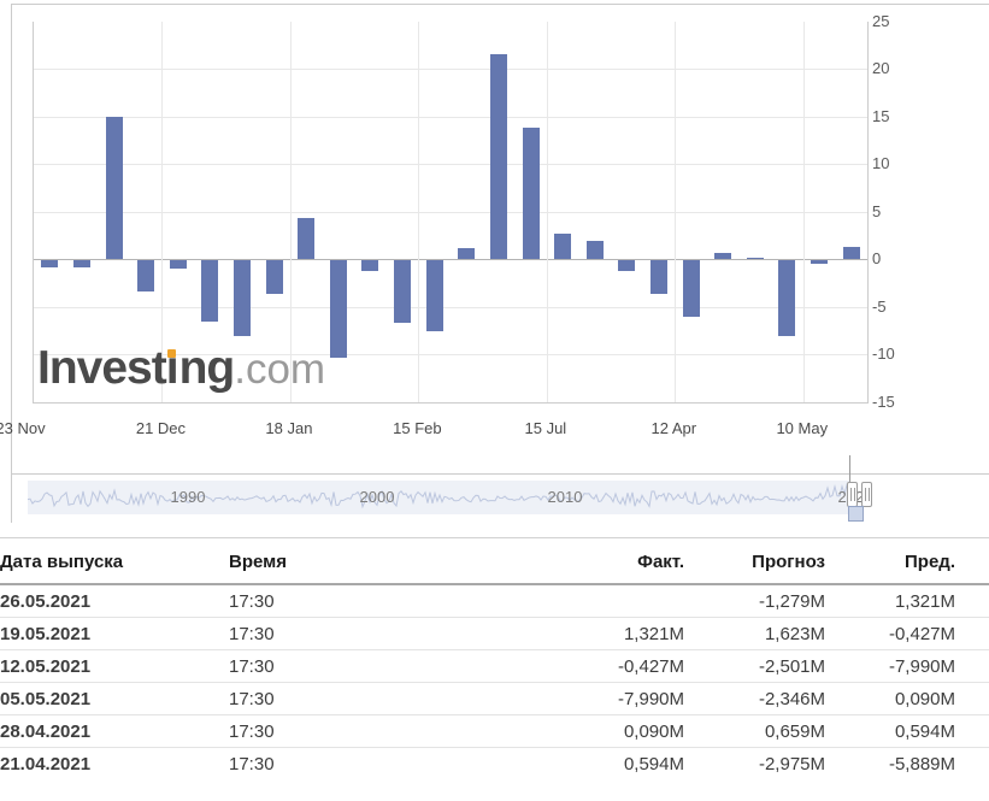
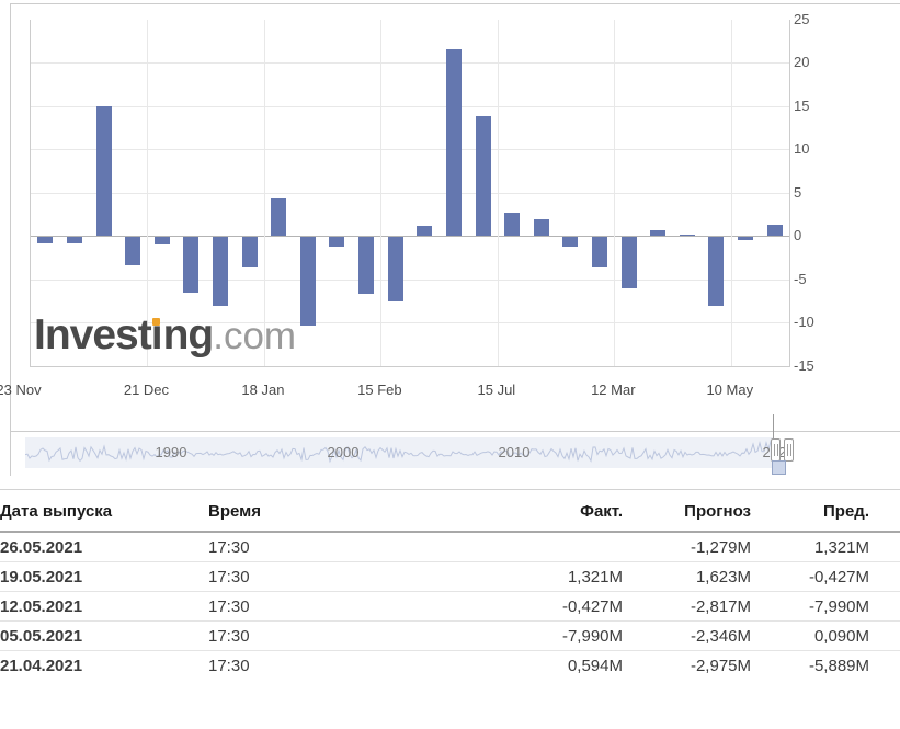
  25
  20
  15
  10
  5
  0
  -5
  -10
  -15
  23 Nov
  21 Dec
  18 Jan
  15 Feb
  15 Jul
- 12 Apr
+ 12 Mar
  10 May
  Investıng.com
  1990
  2000
  2010
  Дата выпуска	Время	Факт.	Прогноз	Пред.
  26.05.2021	17:30		-1,279M	1,321M
  19.05.2021	17:30	1,321M	1,623M	-0,427M
- 12.05.2021	17:30	-0,427M	-2,501M	-7,990M
+ 12.05.2021	17:30	-0,427M	-2,817M	-7,990M
  05.05.2021	17:30	-7,990M	-2,346M	0,090M
- 28.04.2021	17:30	0,090M	0,659M	0,594M
  21.04.2021	17:30	0,594M	-2,975M	-5,889M
